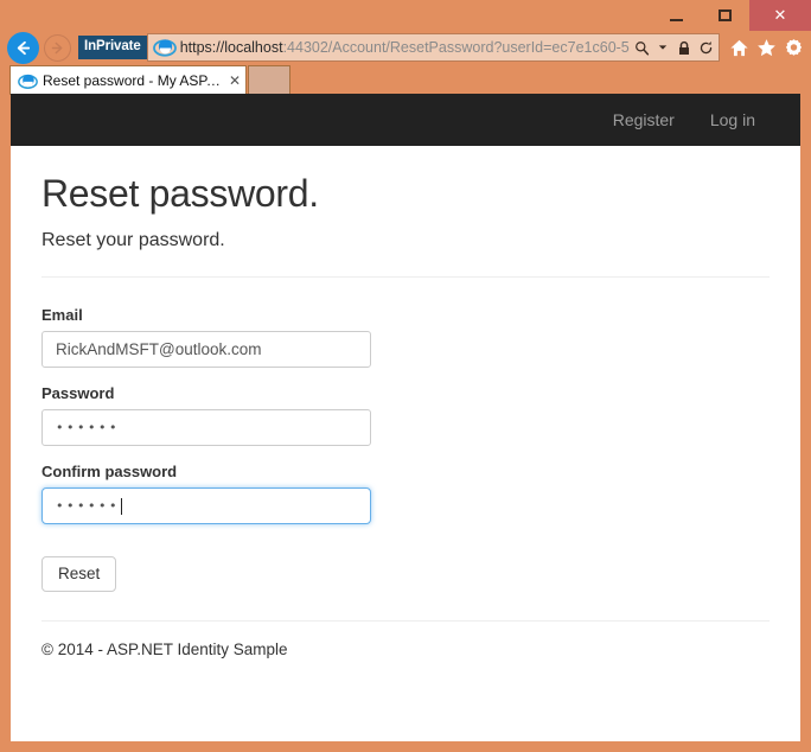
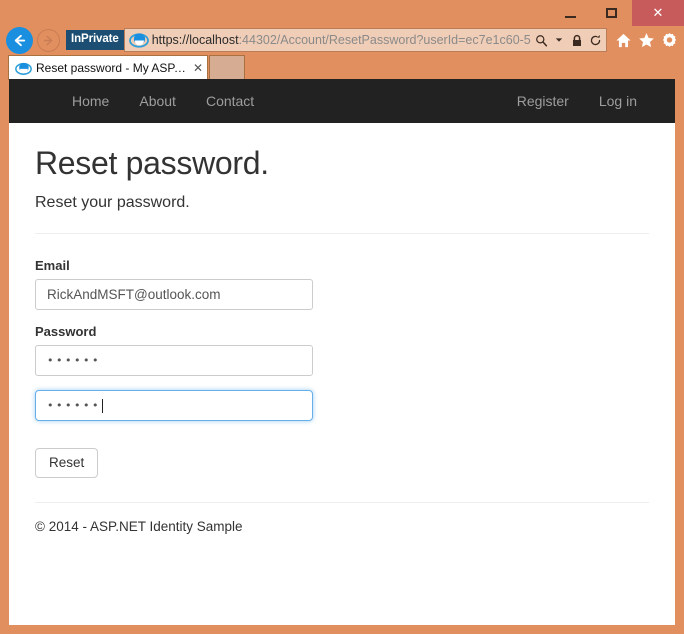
  ✕
  InPrivate
  https://localhost:44302/Account/ResetPassword?userId=ec7e1c60-5
  Reset password - My ASP.N
  ✕
+ Home
+ About
+ Contact
  Register
  Log in
  Reset password.
  Reset your password.
  Email
  RickAndMSFT@outlook.com
  Password
  ••••••
- Confirm password
  ••••••
  Reset
  © 2014 - ASP.NET Identity Sample
